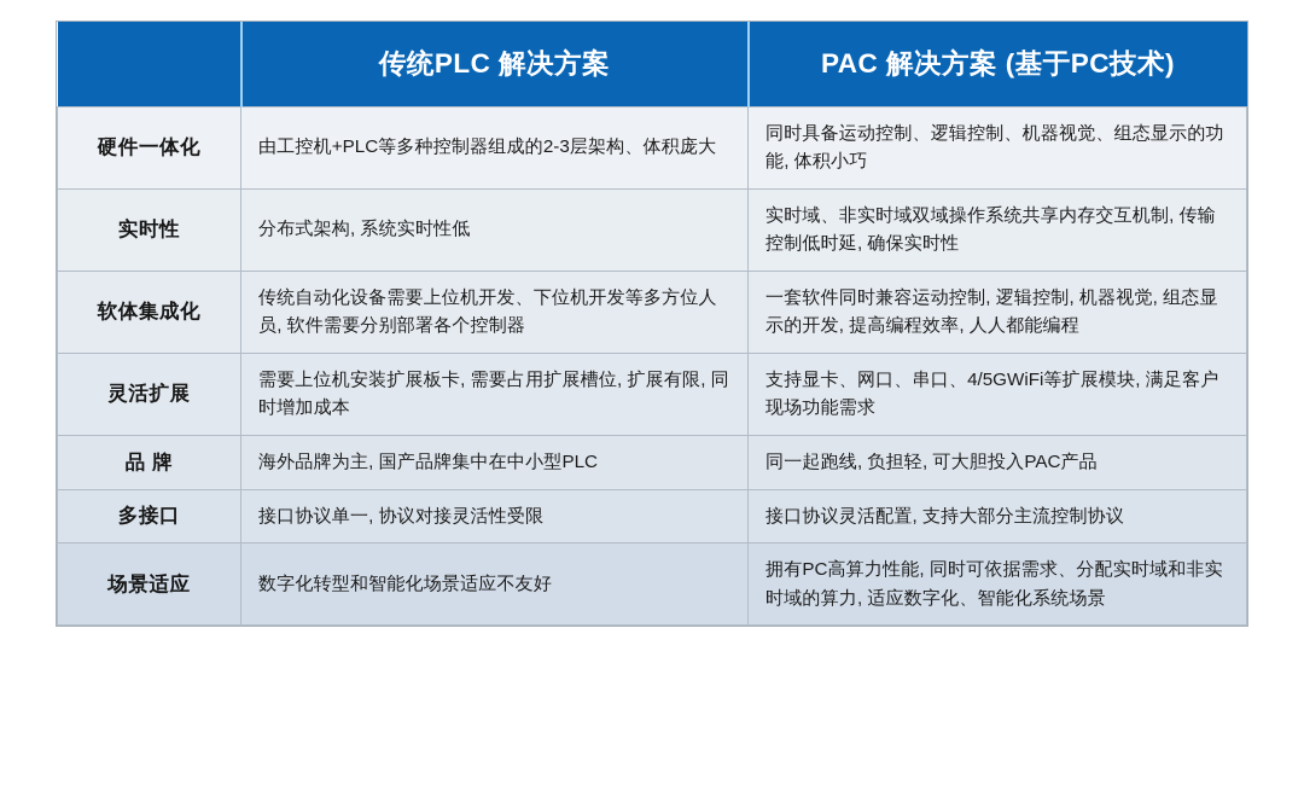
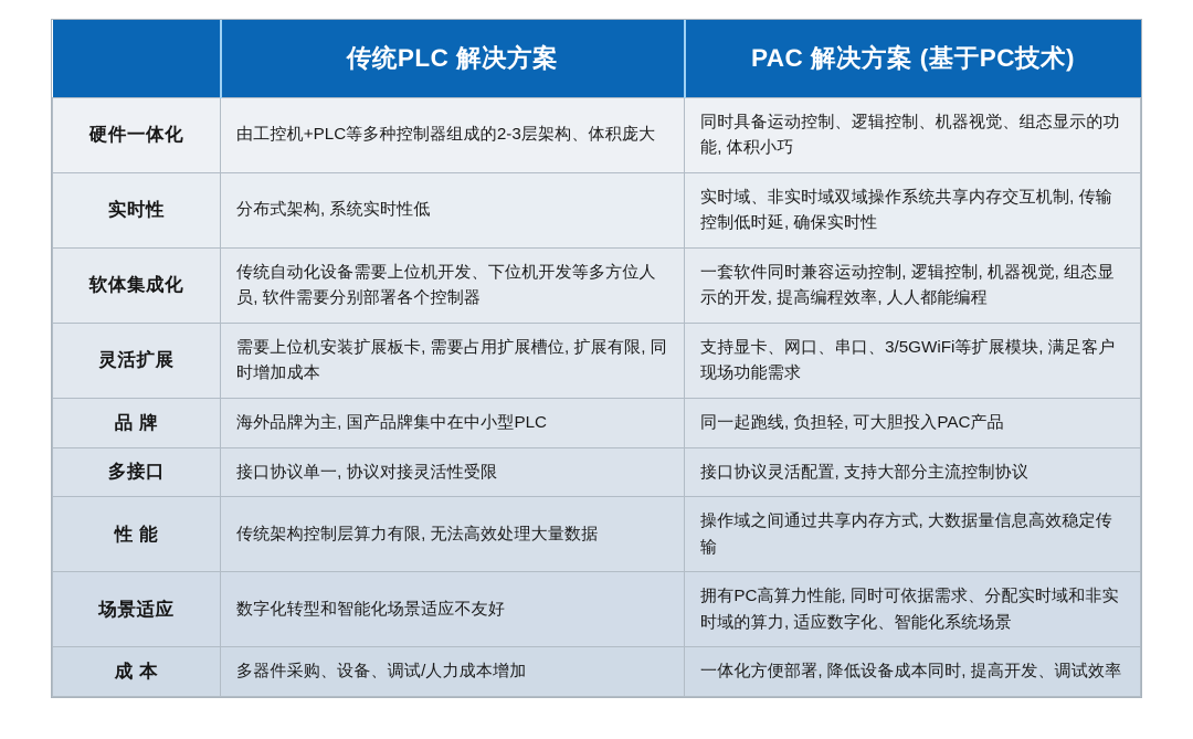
  	传统PLC 解决方案	PAC 解决方案 (基于PC技术)
  硬件一体化	由工控机+PLC等多种控制器组成的2-3层架构、体积庞大	同时具备运动控制、逻辑控制、机器视觉、组态显示的功能, 体积小巧
  实时性	分布式架构, 系统实时性低	实时域、非实时域双域操作系统共享内存交互机制, 传输控制低时延, 确保实时性
  软体集成化	传统自动化设备需要上位机开发、下位机开发等多方位人员, 软件需要分别部署各个控制器	一套软件同时兼容运动控制, 逻辑控制, 机器视觉, 组态显示的开发, 提高编程效率, 人人都能编程
- 灵活扩展	需要上位机安装扩展板卡, 需要占用扩展槽位, 扩展有限, 同时增加成本	支持显卡、网口、串口、4/5GWiFi等扩展模块, 满足客户现场功能需求
+ 灵活扩展	需要上位机安装扩展板卡, 需要占用扩展槽位, 扩展有限, 同时增加成本	支持显卡、网口、串口、3/5GWiFi等扩展模块, 满足客户现场功能需求
  品 牌	海外品牌为主, 国产品牌集中在中小型PLC	同一起跑线, 负担轻, 可大胆投入PAC产品
  多接口	接口协议单一, 协议对接灵活性受限	接口协议灵活配置, 支持大部分主流控制协议
+ 性 能	传统架构控制层算力有限, 无法高效处理大量数据	操作域之间通过共享内存方式, 大数据量信息高效稳定传输
  场景适应	数字化转型和智能化场景适应不友好	拥有PC高算力性能, 同时可依据需求、分配实时域和非实时域的算力, 适应数字化、智能化系统场景
+ 成 本	多器件采购、设备、调试/人力成本增加	一体化方便部署, 降低设备成本同时, 提高开发、调试效率
